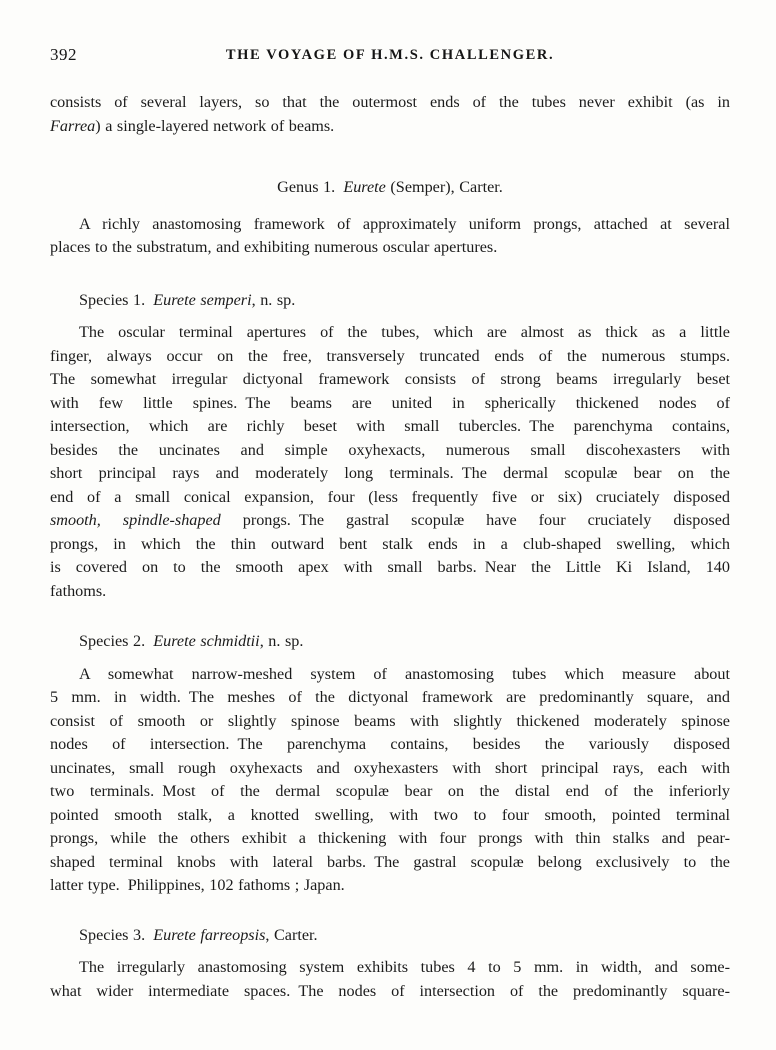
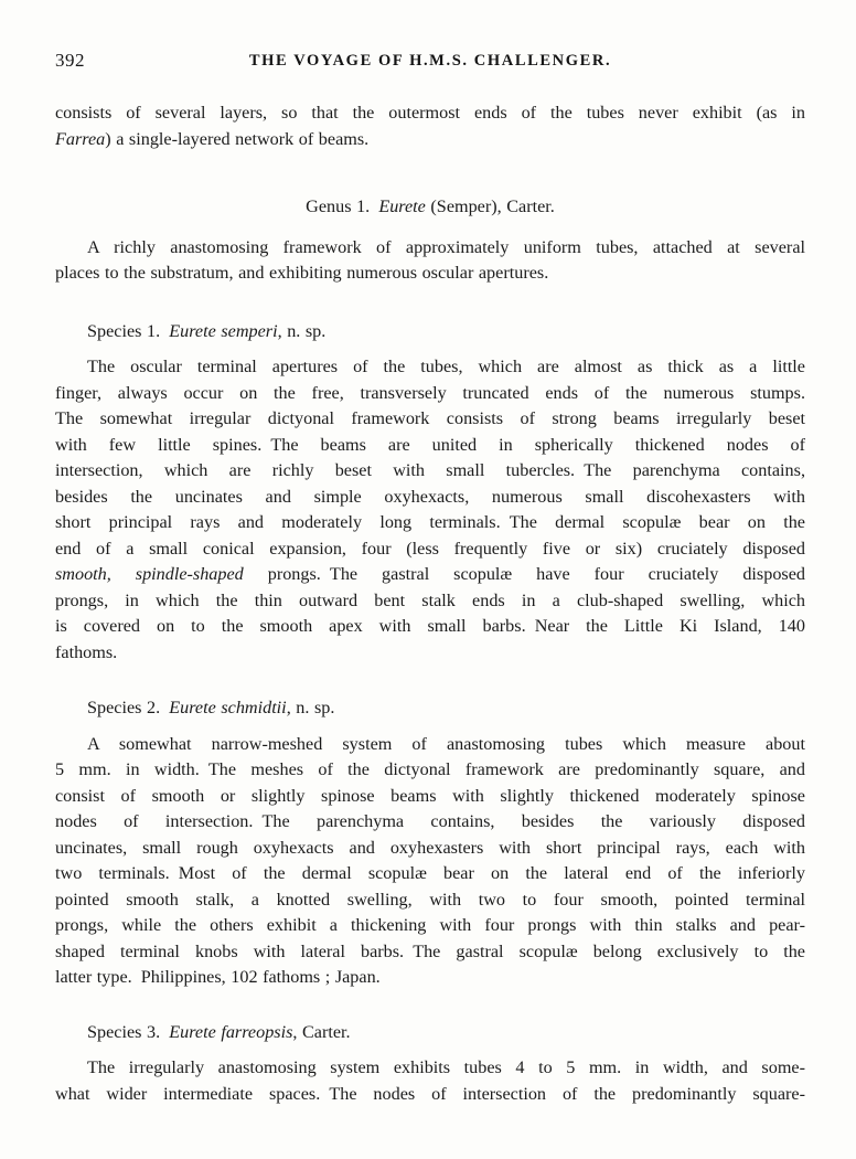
  392
  THE VOYAGE OF H.M.S. CHALLENGER.
  consists of several layers, so that the outermost ends of the tubes never exhibit (as in
  Farrea) a single-layered network of beams.
  Genus 1. Eurete (Semper), Carter.
- A richly anastomosing framework of approximately uniform prongs, attached at several
+ A richly anastomosing framework of approximately uniform tubes, attached at several
  places to the substratum, and exhibiting numerous oscular apertures.
  Species 1. Eurete semperi, n. sp.
  The oscular terminal apertures of the tubes, which are almost as thick as a little
  finger, always occur on the free, transversely truncated ends of the numerous stumps.
  The somewhat irregular dictyonal framework consists of strong beams irregularly beset
  with few little spines. The beams are united in spherically thickened nodes of
  intersection, which are richly beset with small tubercles. The parenchyma contains,
  besides the uncinates and simple oxyhexacts, numerous small discohexasters with
  short principal rays and moderately long terminals. The dermal scopulæ bear on the
  end of a small conical expansion, four (less frequently five or six) cruciately disposed
  smooth, spindle-shaped prongs. The gastral scopulæ have four cruciately disposed
  prongs, in which the thin outward bent stalk ends in a club-shaped swelling, which
  is covered on to the smooth apex with small barbs. Near the Little Ki Island, 140
  fathoms.
  Species 2. Eurete schmidtii, n. sp.
  A somewhat narrow-meshed system of anastomosing tubes which measure about
  5 mm. in width. The meshes of the dictyonal framework are predominantly square, and
  consist of smooth or slightly spinose beams with slightly thickened moderately spinose
  nodes of intersection. The parenchyma contains, besides the variously disposed
  uncinates, small rough oxyhexacts and oxyhexasters with short principal rays, each with
- two terminals. Most of the dermal scopulæ bear on the distal end of the inferiorly
+ two terminals. Most of the dermal scopulæ bear on the lateral end of the inferiorly
  pointed smooth stalk, a knotted swelling, with two to four smooth, pointed terminal
  prongs, while the others exhibit a thickening with four prongs with thin stalks and pear-
  shaped terminal knobs with lateral barbs. The gastral scopulæ belong exclusively to the
  latter type. Philippines, 102 fathoms ; Japan.
  Species 3. Eurete farreopsis, Carter.
  The irregularly anastomosing system exhibits tubes 4 to 5 mm. in width, and some-
  what wider intermediate spaces. The nodes of intersection of the predominantly square-
